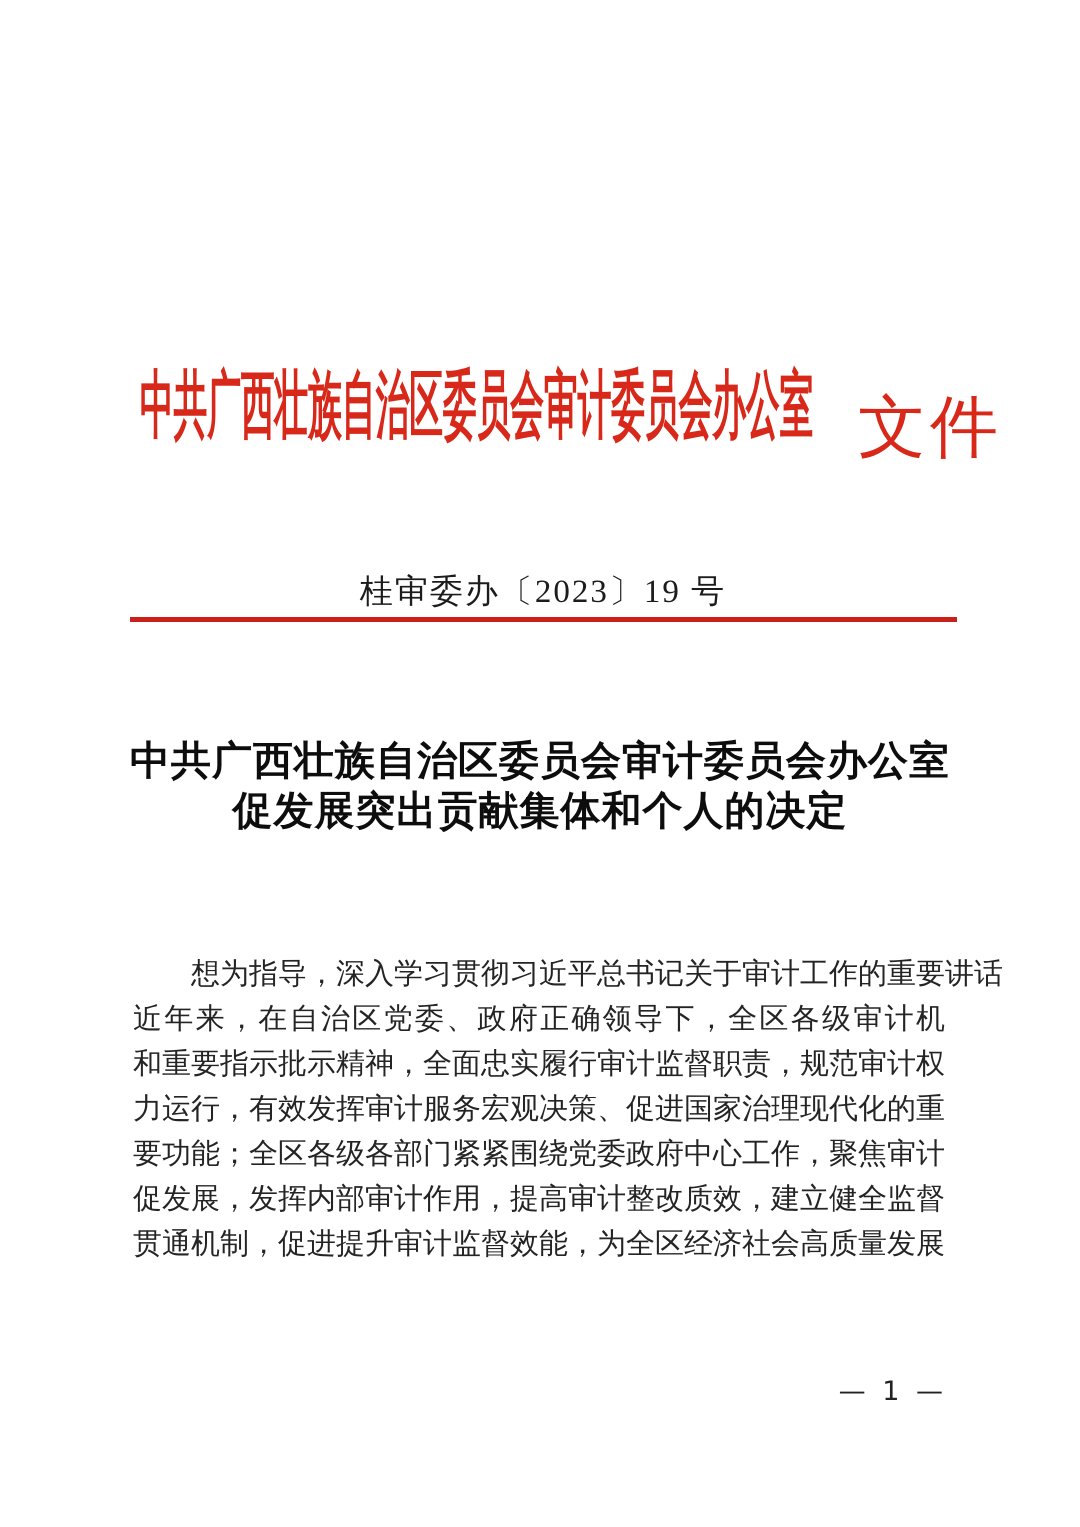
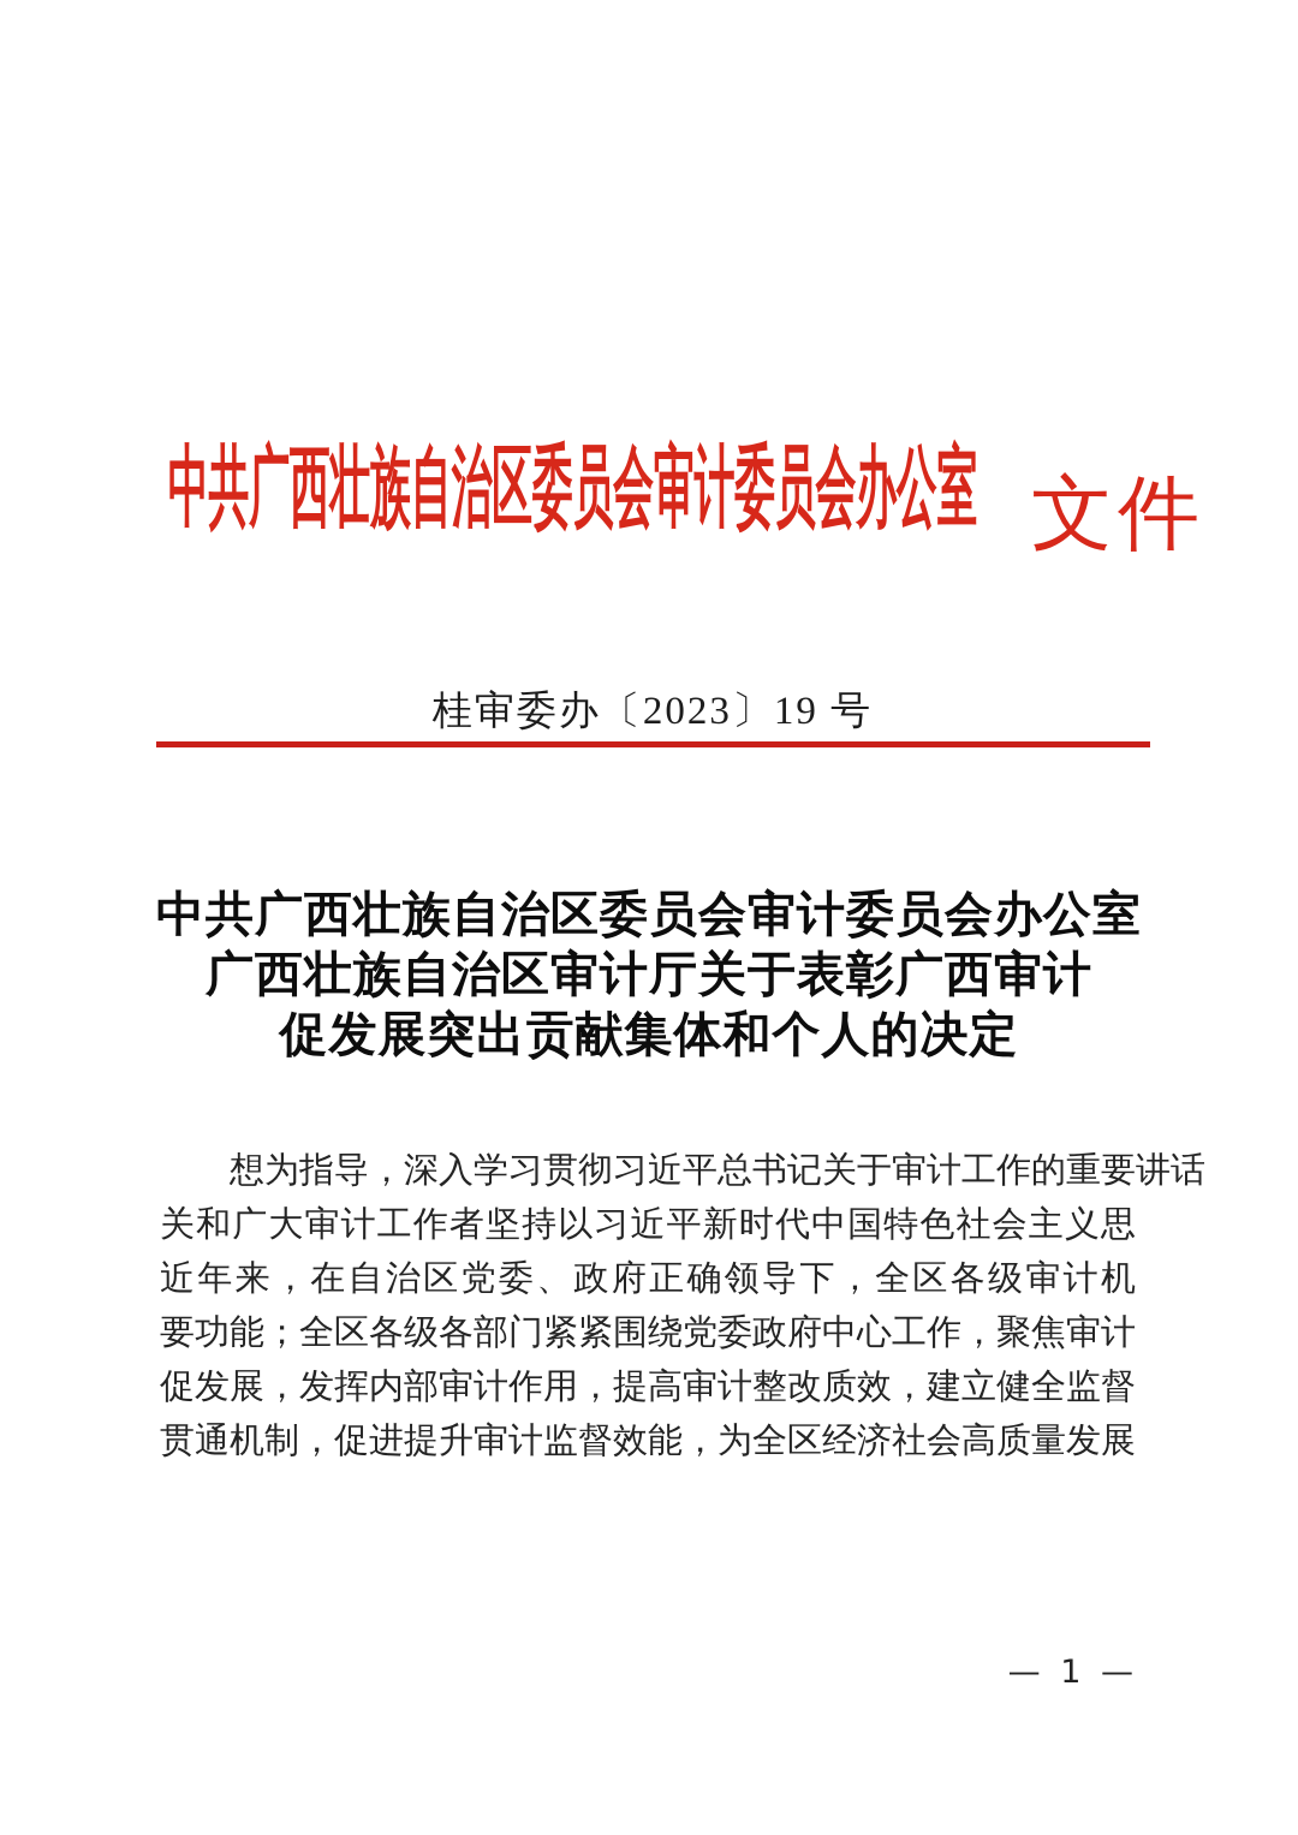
  中共广西壮族自治区委员会审计委员会办公室
  文件
  桂审委办〔2023〕19 号
  中共广西壮族自治区委员会审计委员会办公室
+ 广西壮族自治区审计厅关于表彰广西审计
  促发展突出贡献集体和个人的决定
  想为指导，深入学习贯彻习近平总书记关于审计工作的重要讲话
+ 关和广大审计工作者坚持以习近平新时代中国特色社会主义思
  近年来，在自治区党委、政府正确领导下，全区各级审计机
- 和重要指示批示精神，全面忠实履行审计监督职责，规范审计权
- 力运行，有效发挥审计服务宏观决策、促进国家治理现代化的重
  要功能；全区各级各部门紧紧围绕党委政府中心工作，聚焦审计
  促发展，发挥内部审计作用，提高审计整改质效，建立健全监督
  贯通机制，促进提升审计监督效能，为全区经济社会高质量发展
  — 1 —
